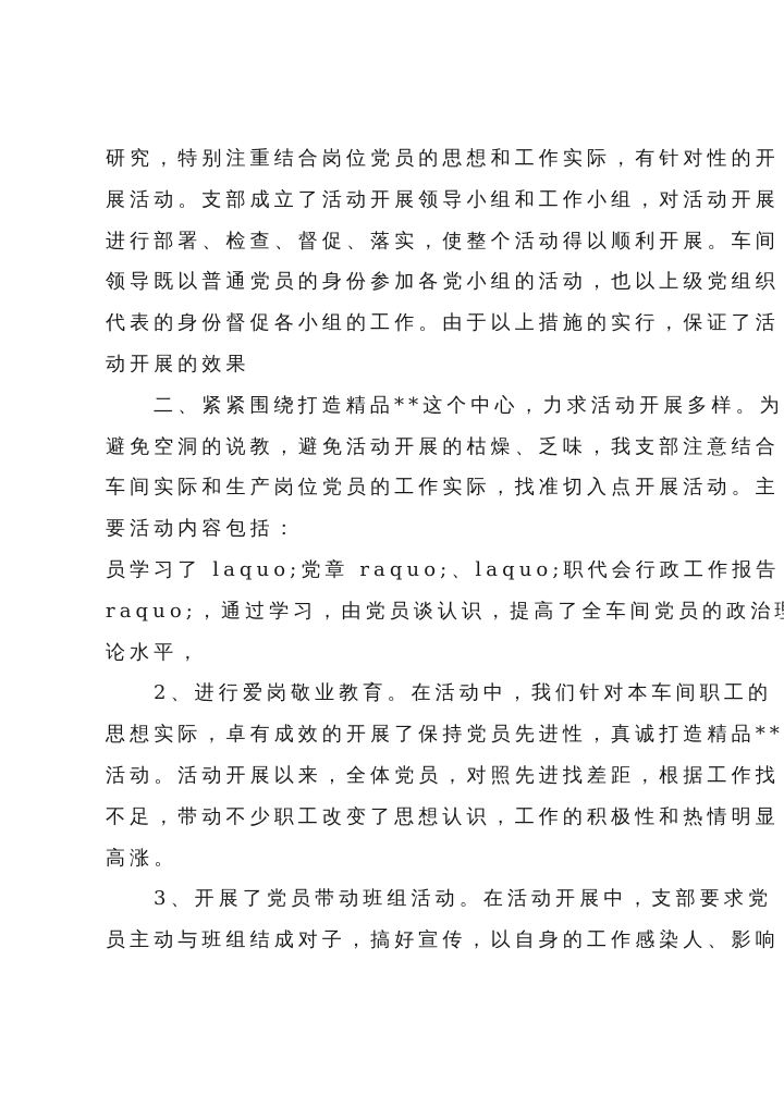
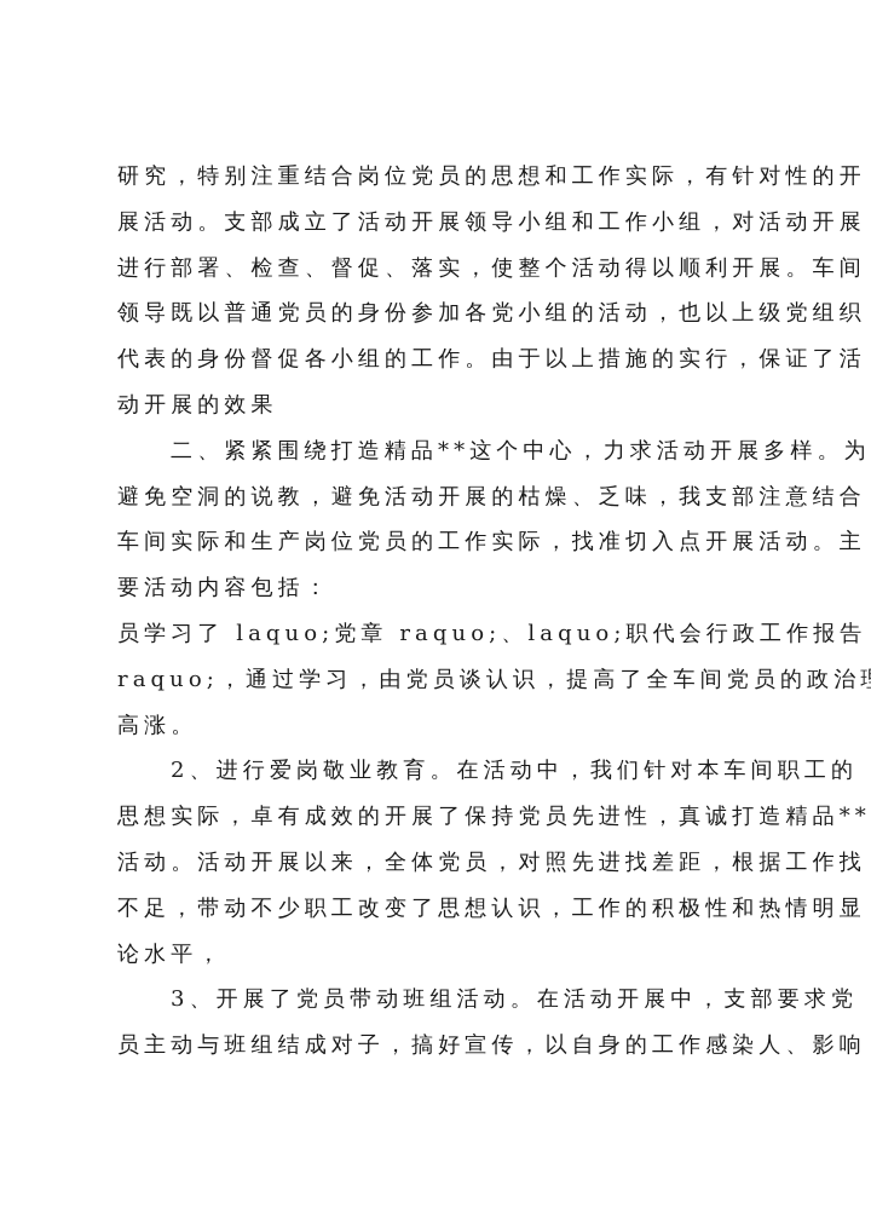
  研究，特别注重结合岗位党员的思想和工作实际，有针对性的开
  展活动。支部成立了活动开展领导小组和工作小组，对活动开展
  进行部署、检查、督促、落实，使整个活动得以顺利开展。车间
  领导既以普通党员的身份参加各党小组的活动，也以上级党组织
  代表的身份督促各小组的工作。由于以上措施的实行，保证了活
  动开展的效果
  二、紧紧围绕打造精品**这个中心，力求活动开展多样。为
  避免空洞的说教，避免活动开展的枯燥、乏味，我支部注意结合
  车间实际和生产岗位党员的工作实际，找准切入点开展活动。主
  要活动内容包括：
  员学习了 laquo;党章 raquo;、laquo;职代会行政工作报告
  raquo;，通过学习，由党员谈认识，提高了全车间党员的政治
- 论水平，
+ 高涨。
  2、进行爱岗敬业教育。在活动中，我们针对本车间职工的
  思想实际，卓有成效的开展了保持党员先进性，真诚打造精品**
  活动。活动开展以来，全体党员，对照先进找差距，根据工作找
  不足，带动不少职工改变了思想认识，工作的积极性和热情明显
- 高涨。
+ 论水平，
  3、开展了党员带动班组活动。在活动开展中，支部要求党
  员主动与班组结成对子，搞好宣传，以自身的工作感染人、影响
